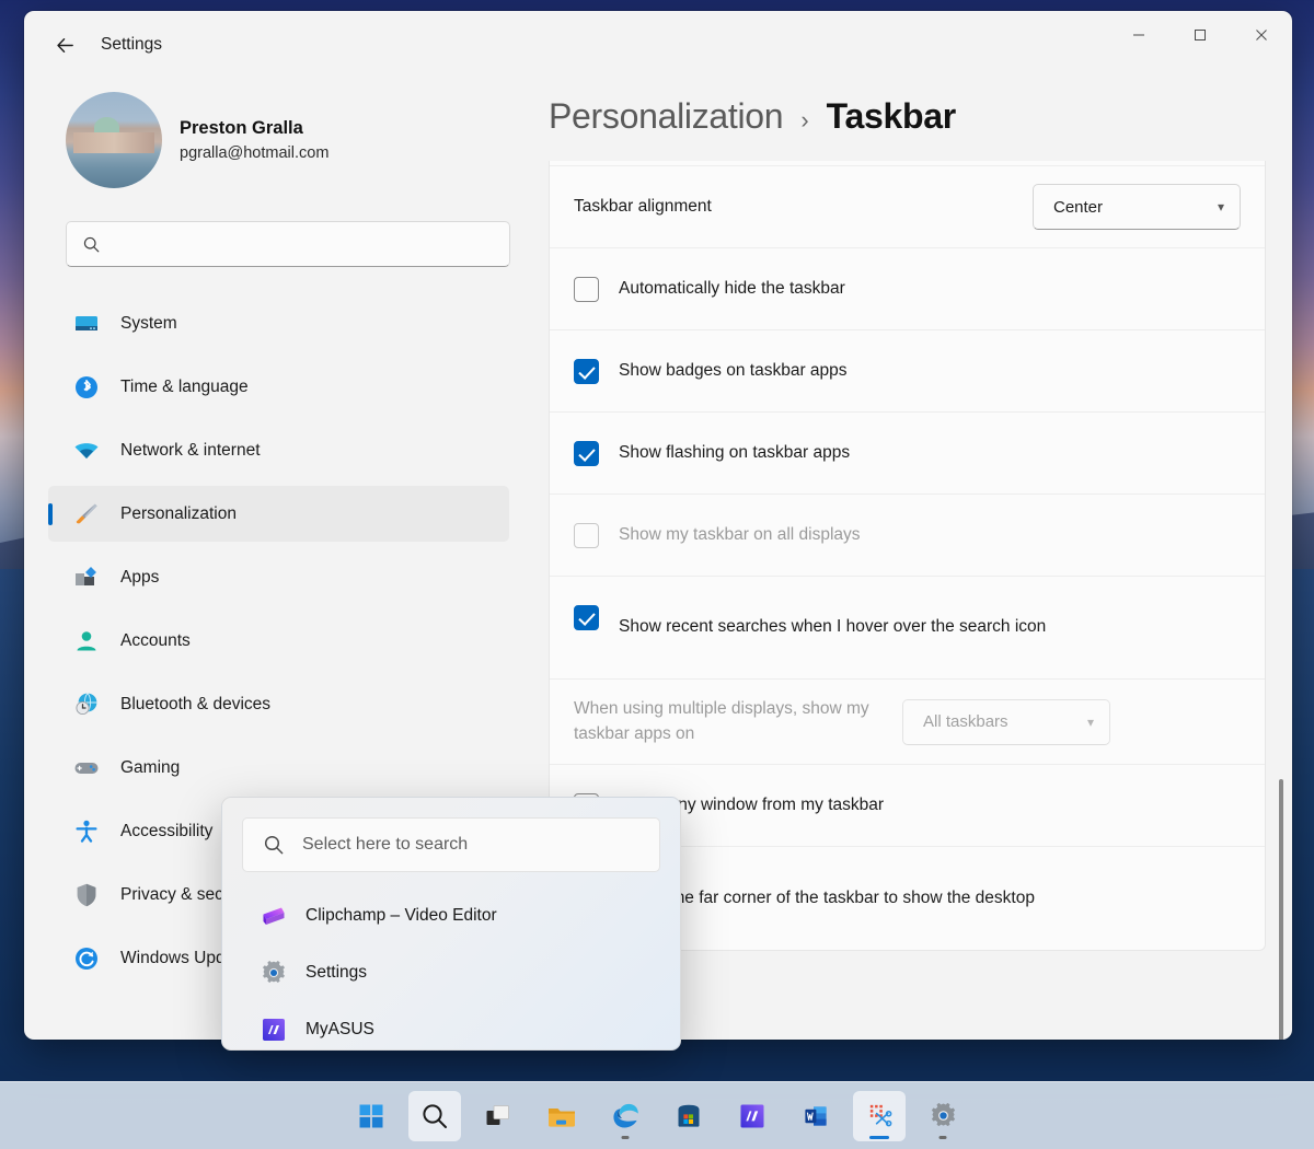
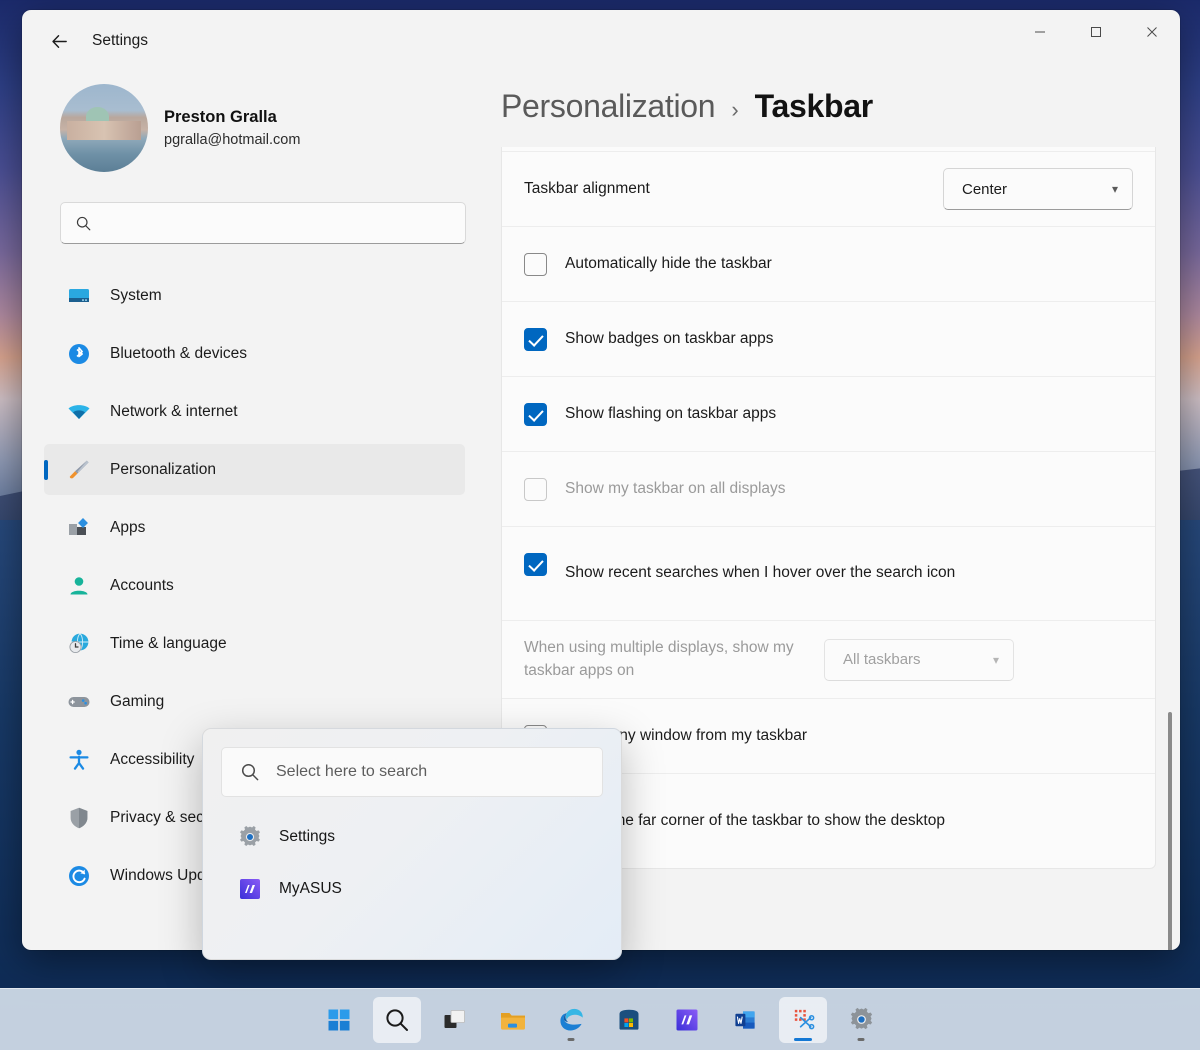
  Settings
  Preston Gralla
  pgralla@hotmail.com
  System
- Time & language
+ Bluetooth & devices
  Network & internet
  Personalization
  Apps
  Accounts
- Bluetooth & devices
+ Time & language
  Gaming
  Accessibility
  Personalization
  ›
  Taskbar
  Taskbar alignment
  Center
  ▾
  Automatically hide the taskbar
  Show badges on taskbar apps
  Show flashing on taskbar apps
  Show my taskbar on all displays
  Show recent searches when I hover over the search icon
  When using multiple displays, show my taskbar apps on
  All taskbars
  ▾
  ny window from my taskbar
  e far corner of the taskbar to show the desktop
  Select here to search
- Clipchamp – Video Editor
  Settings
  MyASUS
